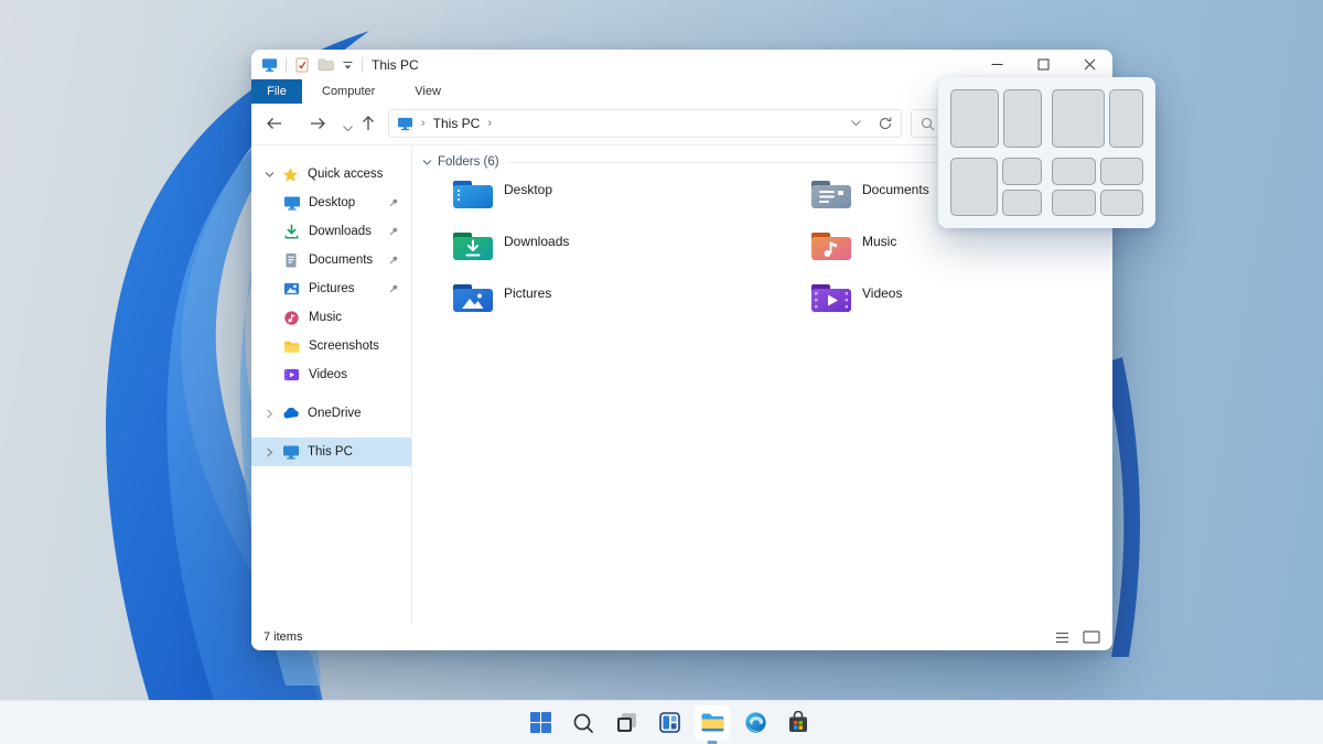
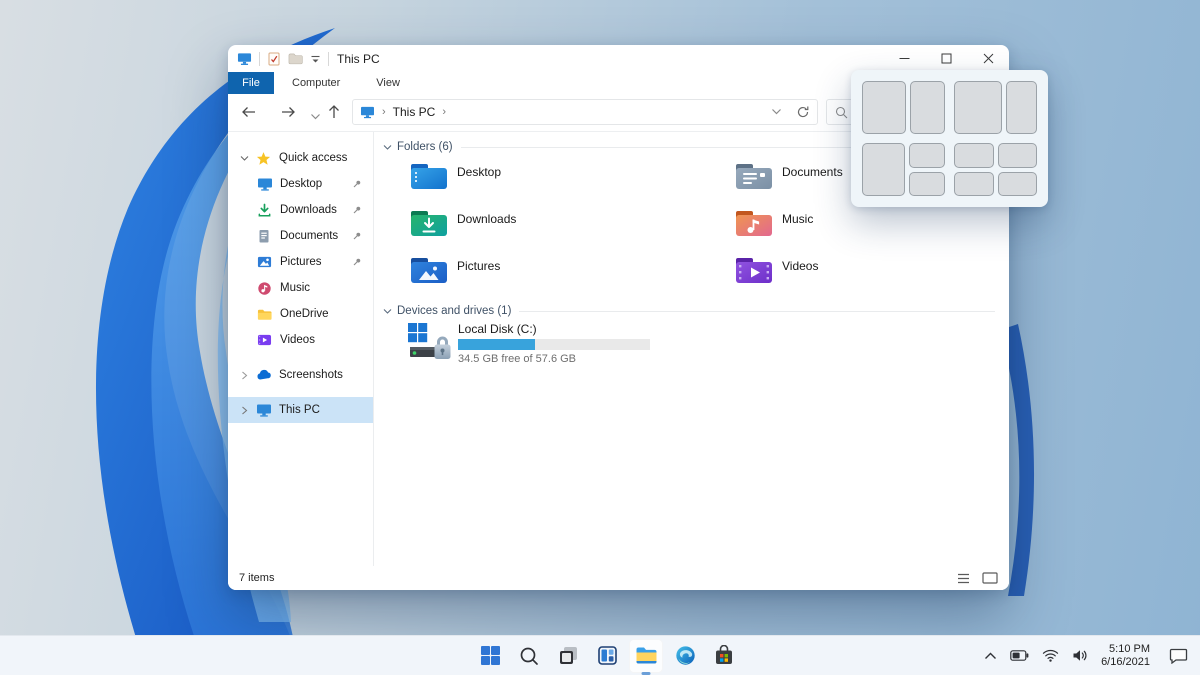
  This PC
  File
  Computer
  View
  ›
  This PC
  ›
  Quick access
  Desktop
  Downloads
  Documents
  Pictures
  Music
- Screenshots
+ OneDrive
  Videos
- OneDrive
+ Screenshots
  This PC
  Folders (6)
  Desktop
  Downloads
  Pictures
  Documents
  Music
  Videos
+ Devices and drives (1)
+ Local Disk (C:)
+ 34.5 GB free of 57.6 GB
  7 items
+ 5:10 PM
+ 6/16/2021
